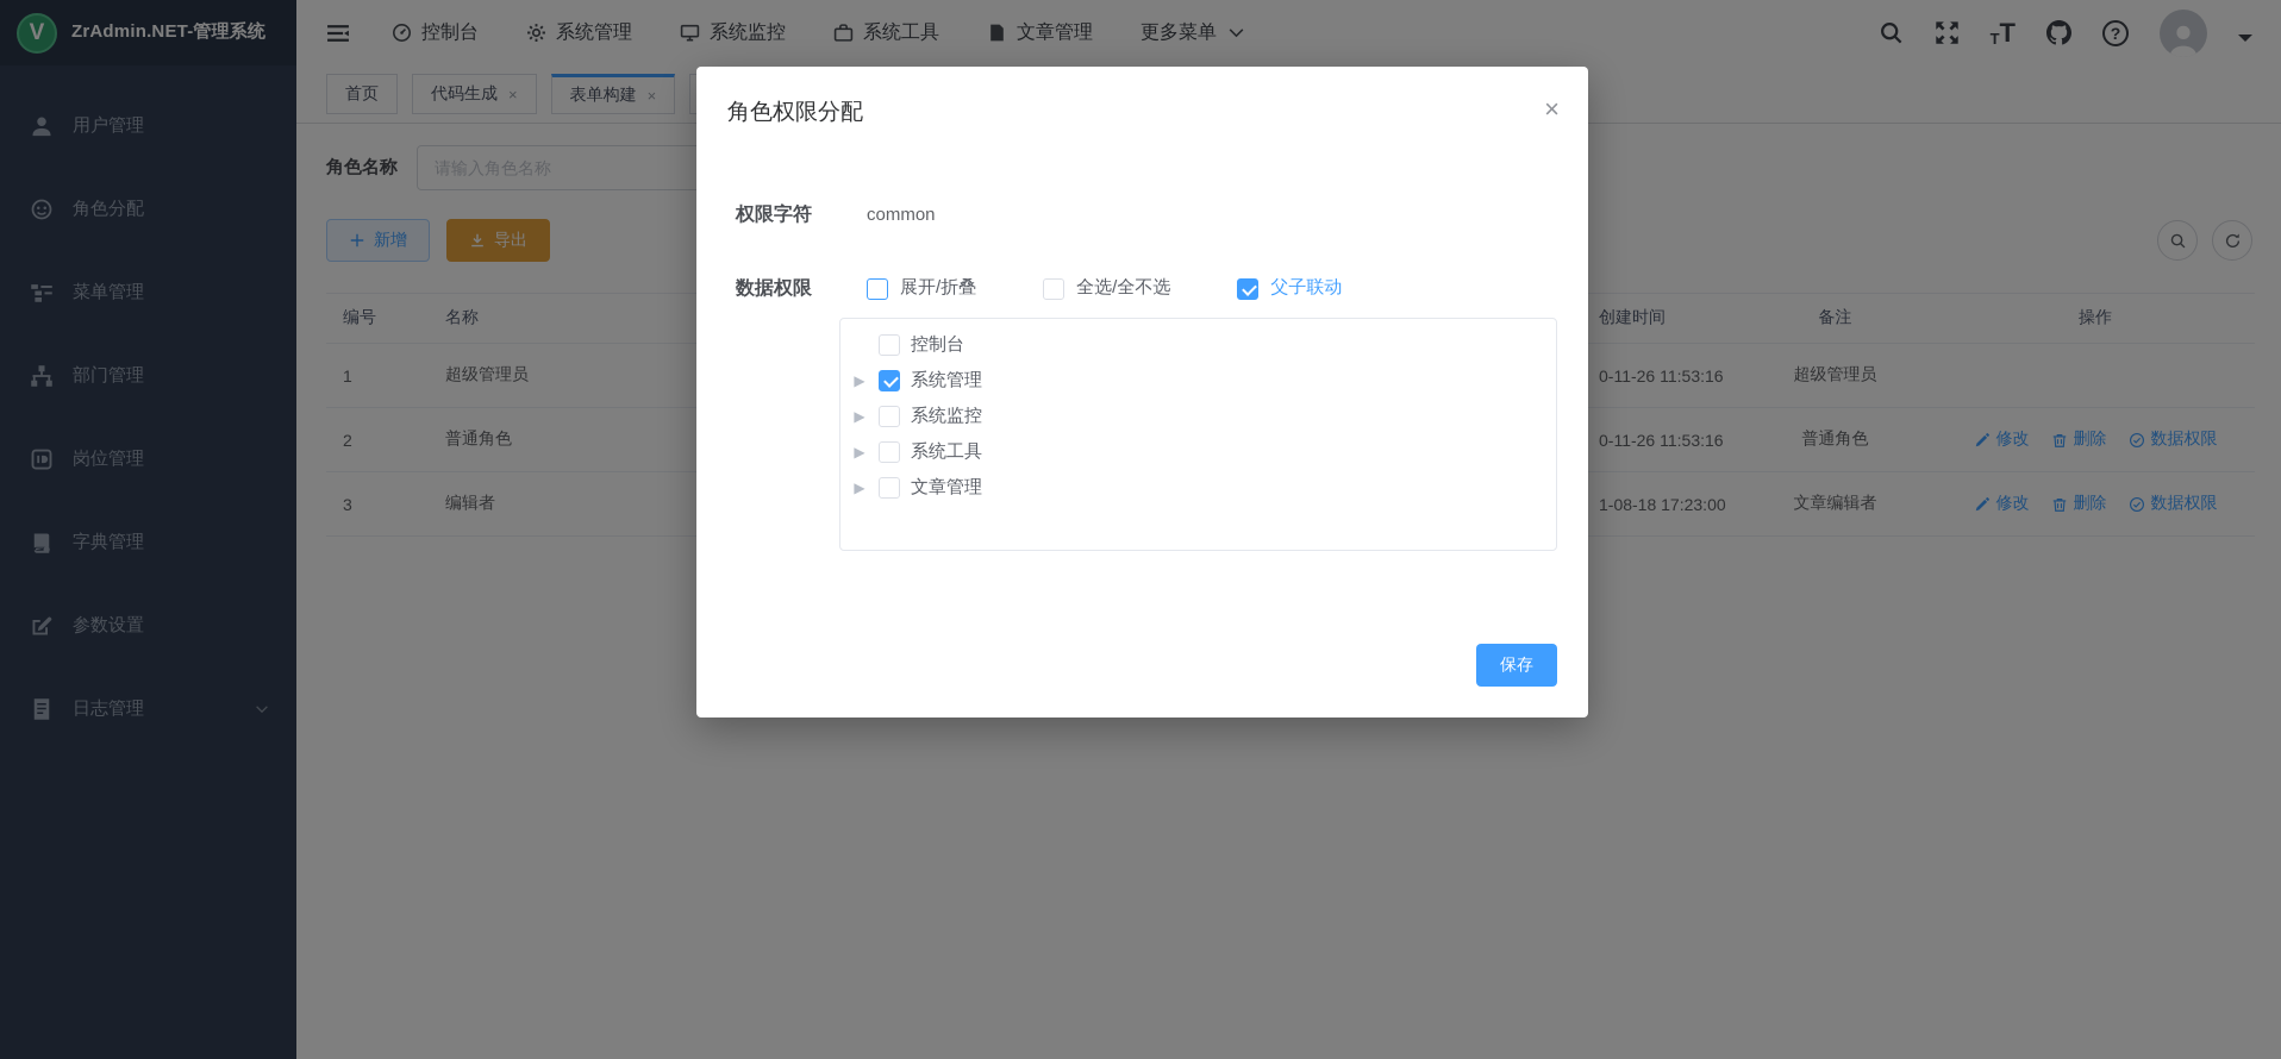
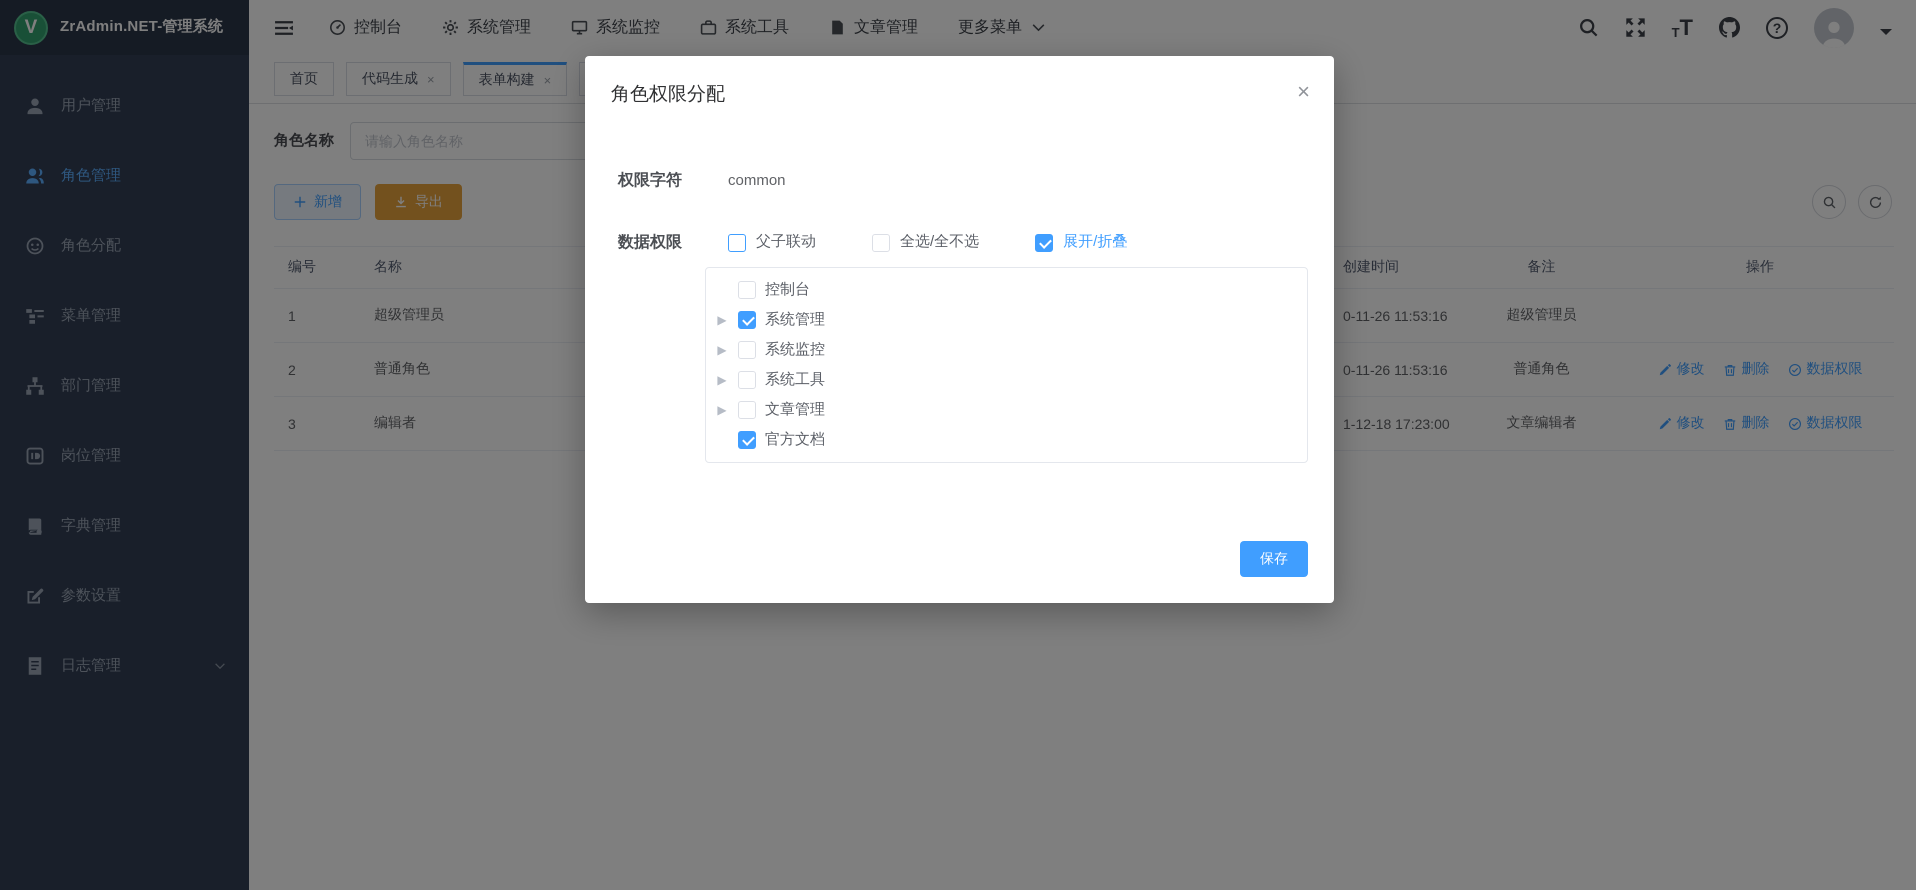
  V
  ZrAdmin.NET-管理系统
  用户管理
+ 角色管理
  角色分配
  菜单管理
  部门管理
  岗位管理
  字典管理
  参数设置
  日志管理
  控制台
  系统管理
  系统监控
  系统工具
  文章管理
  更多菜单
  T
  T
  ?
  首页
  代码生成
  ×
  表单构建
  ×
  角色名称
  请输入角色名称
  新增
  导出
  编号
  名称
  创建时间
  备注
  操作
  1
  超级管理员
  0-11-26 11:53:16
  超级管理员
  2
  普通角色
  0-11-26 11:53:16
  普通角色
  修改
  删除
  数据权限
  3
  编辑者
- 1-08-18 17:23:00
+ 1-12-18 17:23:00
  文章编辑者
  修改
  删除
  数据权限
  角色权限分配
  ×
  权限字符
  common
  数据权限
- 展开/折叠
+ 父子联动
  全选/全不选
- 父子联动
+ 展开/折叠
  控制台
  ▶
  系统管理
  ▶
  系统监控
  ▶
  系统工具
  ▶
  文章管理
+ 官方文档
  保存
